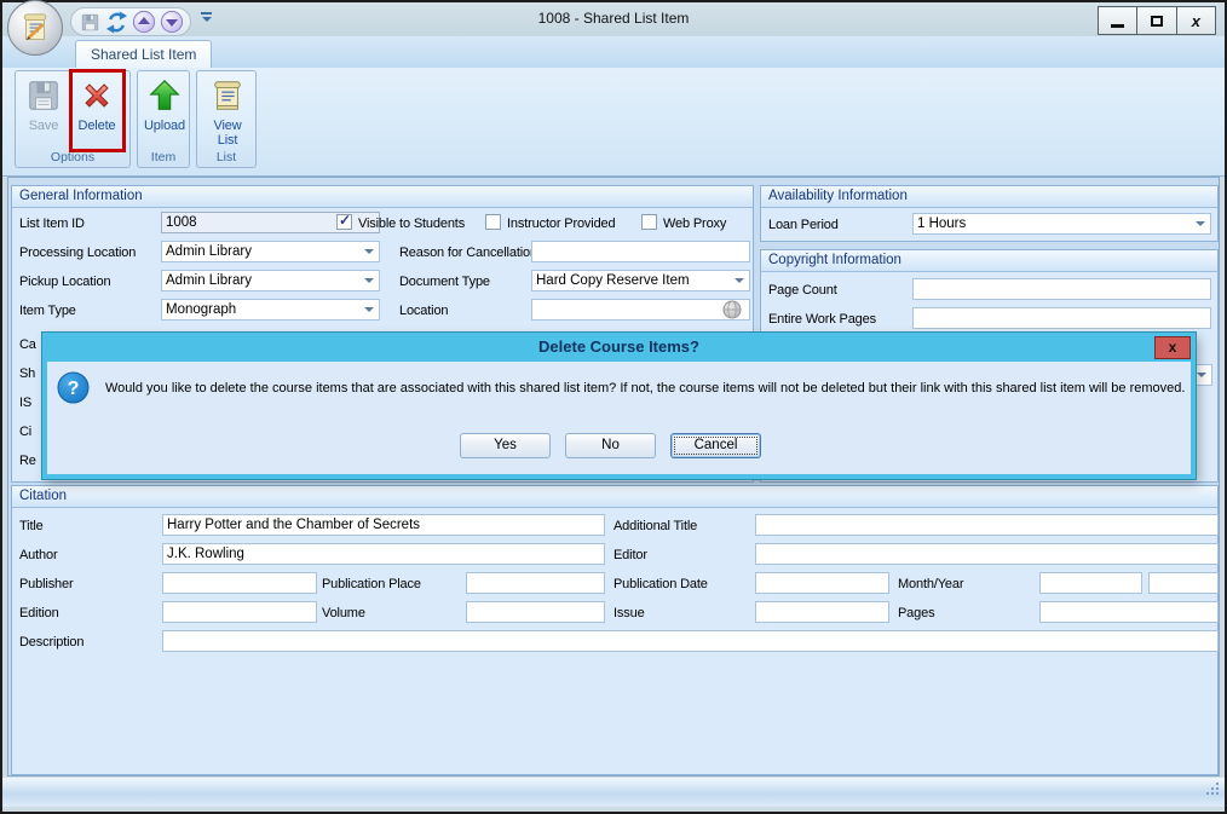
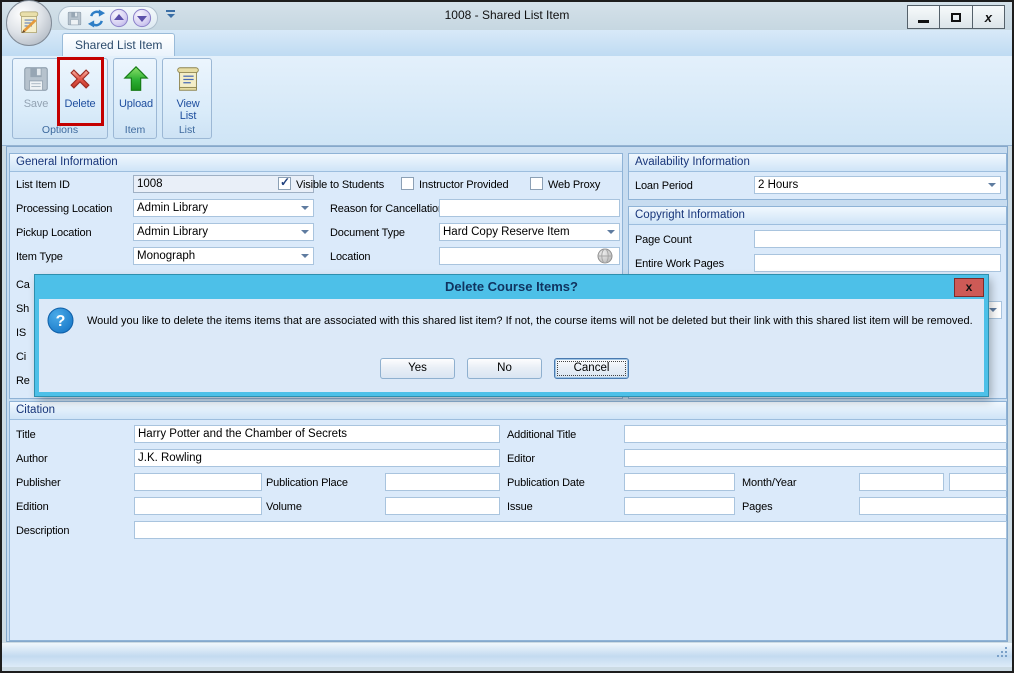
  1008 - Shared List Item
  x
  Shared List Item
  Save
  Delete
  Options
  Upload
  Item
  View List
  List
  General Information
  List Item ID
  1008
  ✓
  Visible to Students
  Instructor Provided
  Web Proxy
  Processing Location
  Admin Library
  Reason for Cancellatio
  Pickup Location
  Admin Library
  Document Type
  Hard Copy Reserve Item
  Item Type
  Monograph
  Location
  Ca
  Sh
  IS
  Ci
  Re
  Availability Information
  Loan Period
- 1 Hours
+ 2 Hours
  Copyright Information
  Page Count
  Entire Work Pages
  Citation
  Title
  Harry Potter and the Chamber of Secrets
  Additional Title
  Author
  J.K. Rowling
  Editor
  Publisher
  Publication Place
  Publication Date
  Month/Year
  Edition
  Volume
  Issue
  Pages
  Description
  Delete Course Items?
  x
  ?
- Would you like to delete the course items that are associated with this shared list item? If not, the course items will not be deleted but their link with this shared list item will be removed.
+ Would you like to delete the items items that are associated with this shared list item? If not, the course items will not be deleted but their link with this shared list item will be removed.
  Yes
  No
  Cancel
